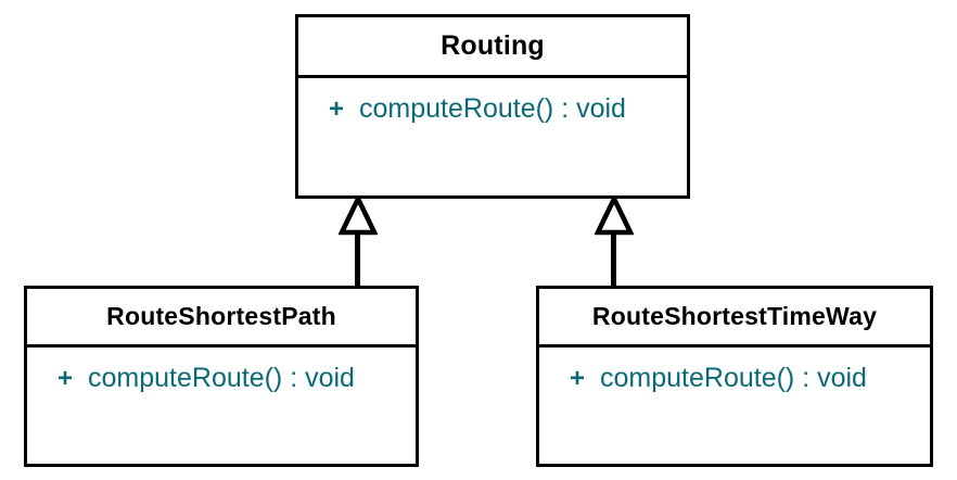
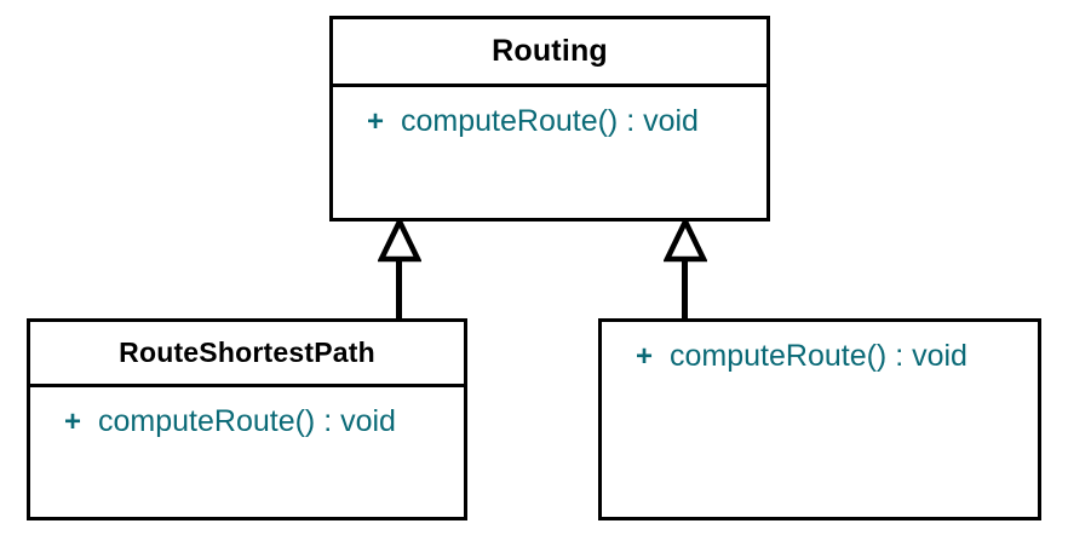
  Routing
  +
  computeRoute() : void
  RouteShortestPath
  +
  computeRoute() : void
- RouteShortestTimeWay
  +
  computeRoute() : void
